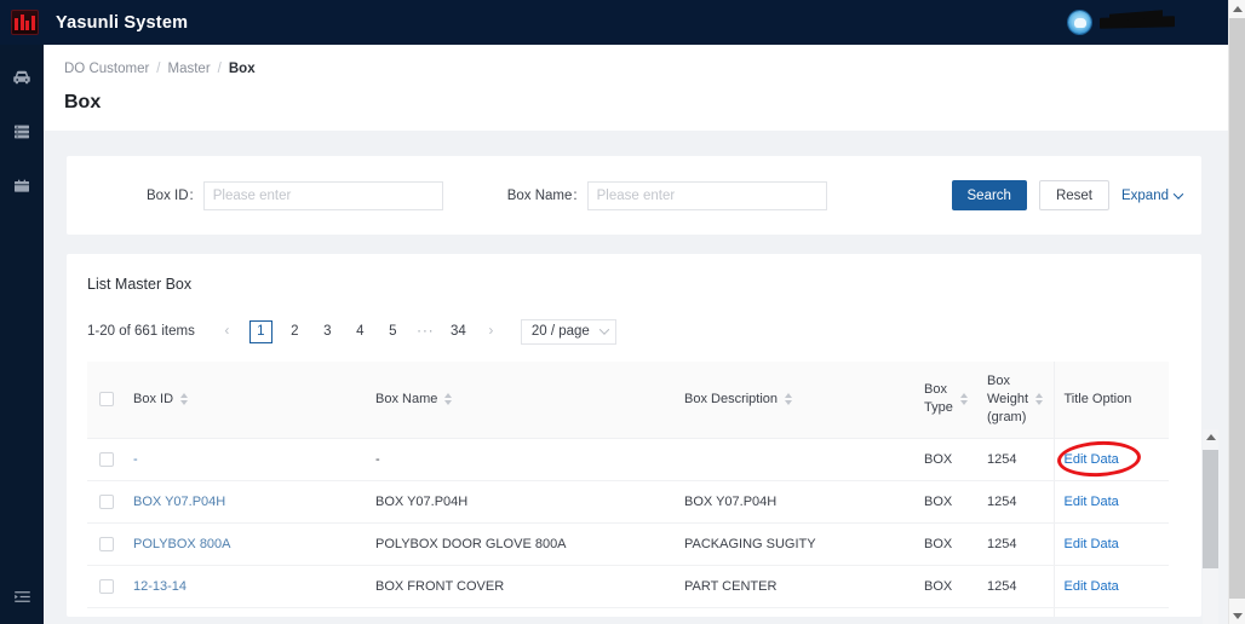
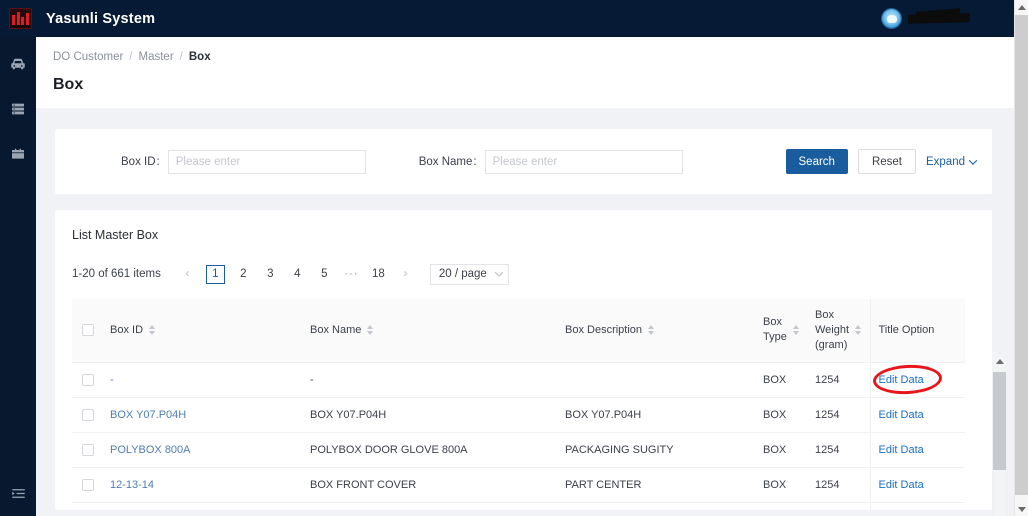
  Yasunli System
  DO Customer
  /
  Master
  /
  Box
  Box
  Box ID:
  Please enter
  Box Name:
  Please enter
  Search
  Reset
  Expand
  List Master Box
  1-20 of 661 items
  ‹
  1
  2
  3
  4
  5
  ···
- 34
+ 18
  ›
  20 / page
  	Box ID	Box Name	Box Description	BoxType	BoxWeight(gram)	Title Option
  	-	-		BOX	1254	Edit Data
  	BOX Y07.P04H	BOX Y07.P04H	BOX Y07.P04H	BOX	1254	Edit Data
  	POLYBOX 800A	POLYBOX DOOR GLOVE 800A	PACKAGING SUGITY	BOX	1254	Edit Data
  	12-13-14	BOX FRONT COVER	PART CENTER	BOX	1254	Edit Data
